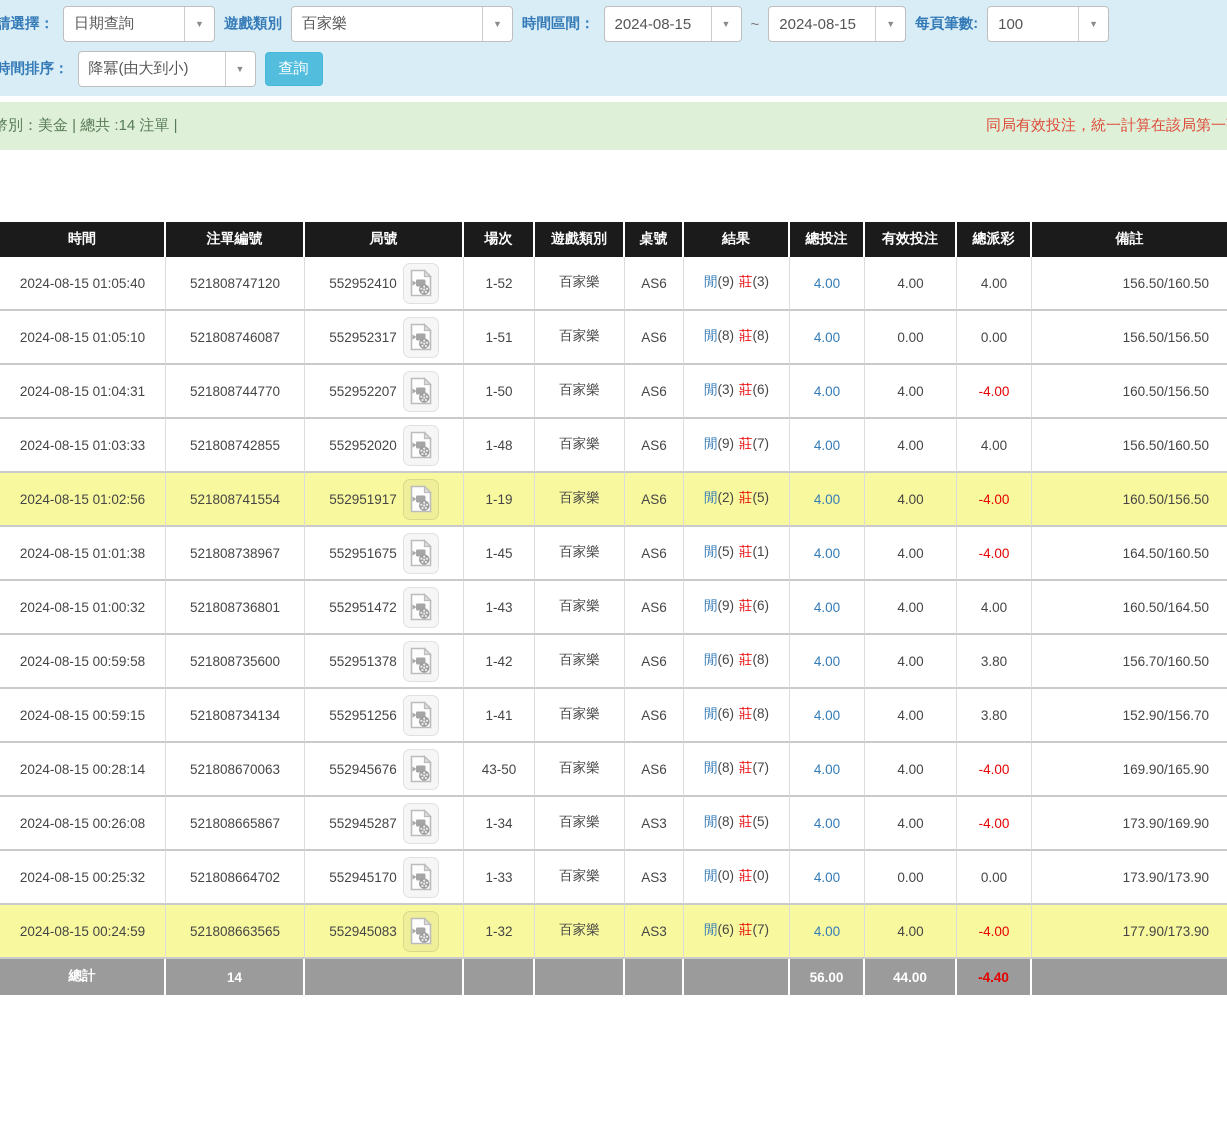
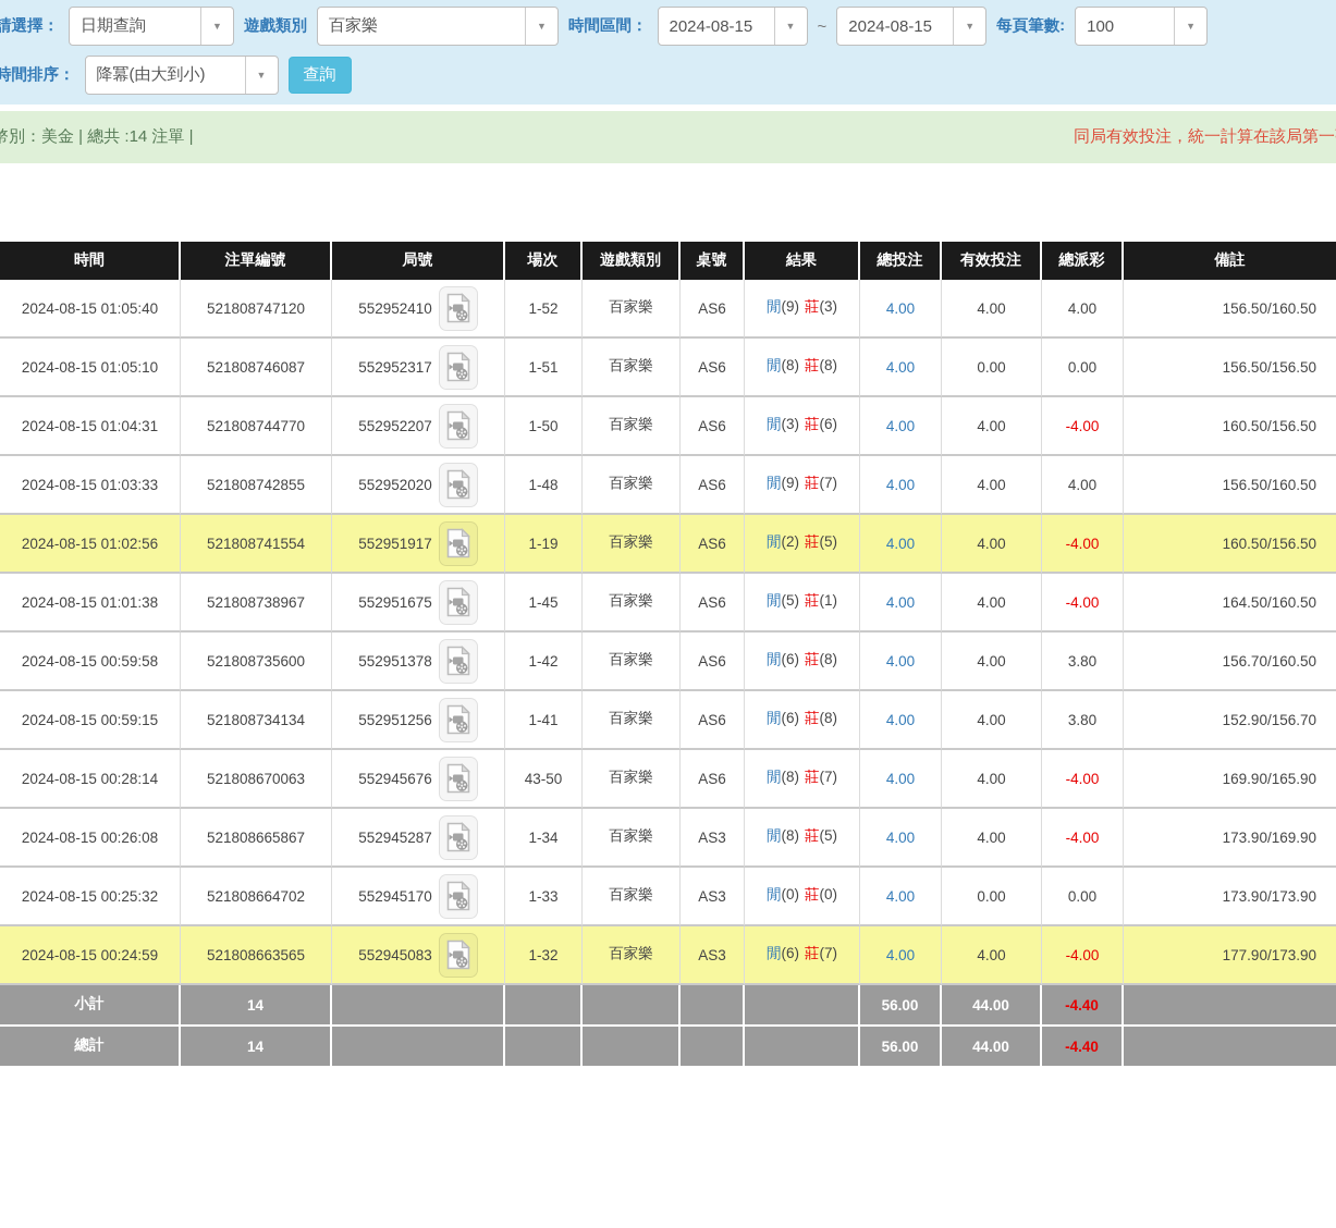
  請選擇：
  日期查詢
  ▼
  遊戲類別
  百家樂
  ▼
  時間區間：
  2024-08-15
  ▼
  ~
  2024-08-15
  ▼
  每頁筆數:
  100
  ▼
  時間排序：
  降冪(由大到小)
  ▼
  查詢
  幣別：美金 | 總共 :14 注單 |
  同局有效投注，統一計算在該局第一
  時間	注單編號	局號	場次	遊戲類別	桌號	結果	總投注	有效投注	總派彩	備註
  2024-08-15 01:05:40	521808747120	552952410	1-52	百家樂	AS6	閒(9) 莊(3)	4.00	4.00	4.00	156.50/160.50
  2024-08-15 01:05:10	521808746087	552952317	1-51	百家樂	AS6	閒(8) 莊(8)	4.00	0.00	0.00	156.50/156.50
  2024-08-15 01:04:31	521808744770	552952207	1-50	百家樂	AS6	閒(3) 莊(6)	4.00	4.00	-4.00	160.50/156.50
  2024-08-15 01:03:33	521808742855	552952020	1-48	百家樂	AS6	閒(9) 莊(7)	4.00	4.00	4.00	156.50/160.50
  2024-08-15 01:02:56	521808741554	552951917	1-19	百家樂	AS6	閒(2) 莊(5)	4.00	4.00	-4.00	160.50/156.50
  2024-08-15 01:01:38	521808738967	552951675	1-45	百家樂	AS6	閒(5) 莊(1)	4.00	4.00	-4.00	164.50/160.50
- 2024-08-15 01:00:32	521808736801	552951472	1-43	百家樂	AS6	閒(9) 莊(6)	4.00	4.00	4.00	160.50/164.50
  2024-08-15 00:59:58	521808735600	552951378	1-42	百家樂	AS6	閒(6) 莊(8)	4.00	4.00	3.80	156.70/160.50
  2024-08-15 00:59:15	521808734134	552951256	1-41	百家樂	AS6	閒(6) 莊(8)	4.00	4.00	3.80	152.90/156.70
  2024-08-15 00:28:14	521808670063	552945676	43-50	百家樂	AS6	閒(8) 莊(7)	4.00	4.00	-4.00	169.90/165.90
  2024-08-15 00:26:08	521808665867	552945287	1-34	百家樂	AS3	閒(8) 莊(5)	4.00	4.00	-4.00	173.90/169.90
  2024-08-15 00:25:32	521808664702	552945170	1-33	百家樂	AS3	閒(0) 莊(0)	4.00	0.00	0.00	173.90/173.90
  2024-08-15 00:24:59	521808663565	552945083	1-32	百家樂	AS3	閒(6) 莊(7)	4.00	4.00	-4.00	177.90/173.90
+ 小計	14						56.00	44.00	-4.40
  總計	14						56.00	44.00	-4.40
